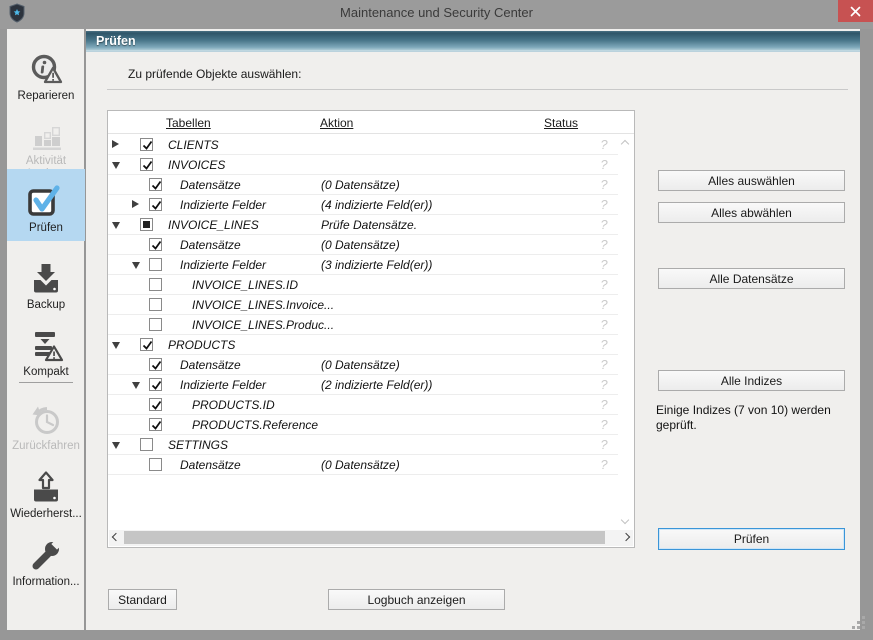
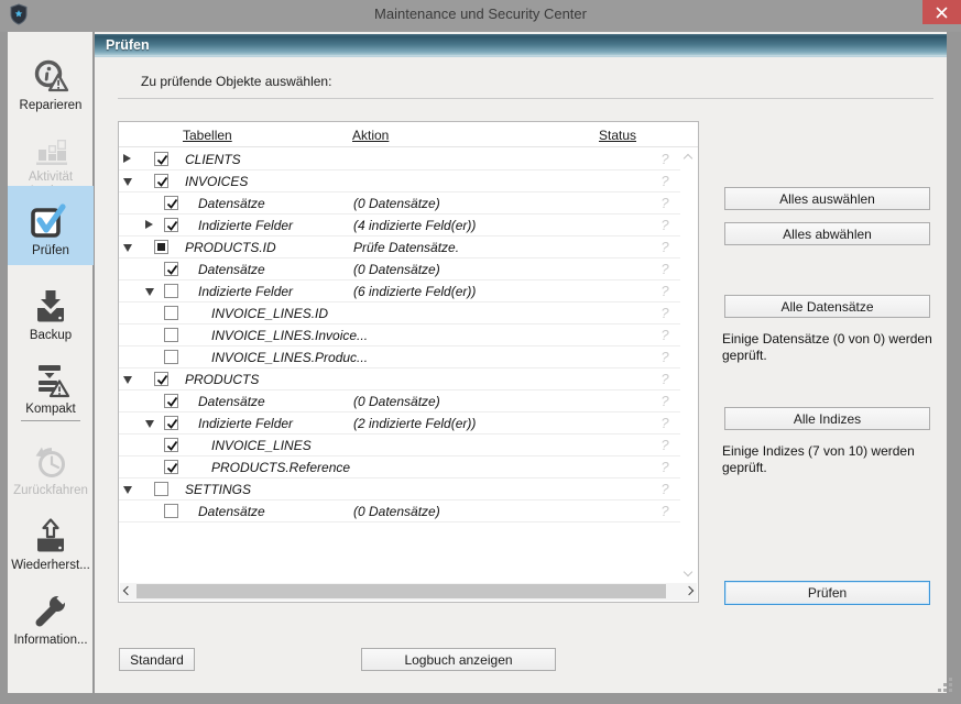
  Maintenance und Security Center
  Reparieren
  Prüfen
  Backup
  Kompakt
  Zurückfahren
  Wiederherst...
  Information...
  Prüfen
  Zu prüfende Objekte auswählen:
  Tabellen
  Aktion
  Status
  CLIENTS
  ?
  INVOICES
  ?
  Datensätze
  (0 Datensätze)
  ?
  Indizierte Felder
  (4 indizierte Feld(er))
  ?
- INVOICE_LINES
+ PRODUCTS.ID
  Prüfe Datensätze.
  ?
  Datensätze
  (0 Datensätze)
  ?
  Indizierte Felder
- (3 indizierte Feld(er))
+ (6 indizierte Feld(er))
  ?
  INVOICE_LINES.ID
  ?
  INVOICE_LINES.Invoice...
  ?
  INVOICE_LINES.Produc...
  ?
  PRODUCTS
  ?
  Datensätze
  (0 Datensätze)
  ?
  Indizierte Felder
  (2 indizierte Feld(er))
  ?
- PRODUCTS.ID
+ INVOICE_LINES
  ?
  PRODUCTS.Reference
  ?
  SETTINGS
  ?
  Datensätze
  (0 Datensätze)
  ?
  Alles auswählen
  Alles abwählen
  Alle Datensätze
+ Einige Datensätze (0 von 0) werden geprüft.
  Alle Indizes
  Einige Indizes (7 von 10) werden geprüft.
  Prüfen
  Standard
  Logbuch anzeigen
